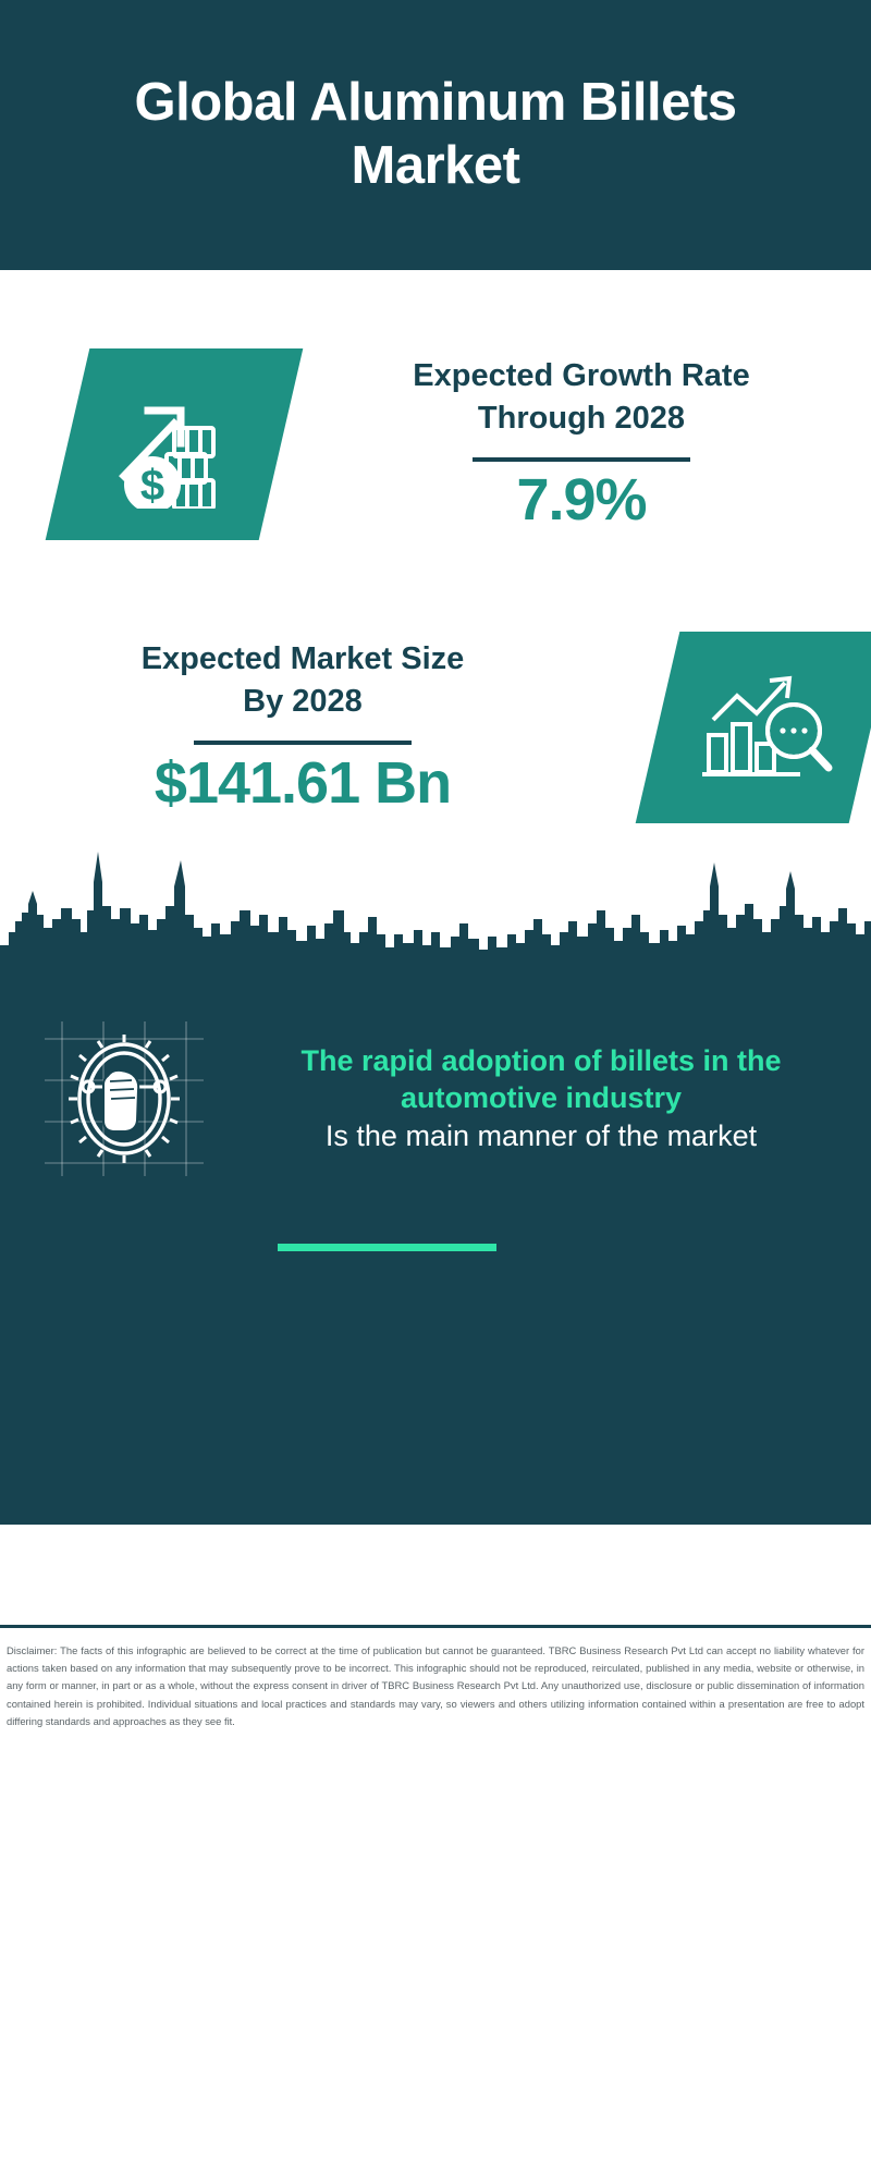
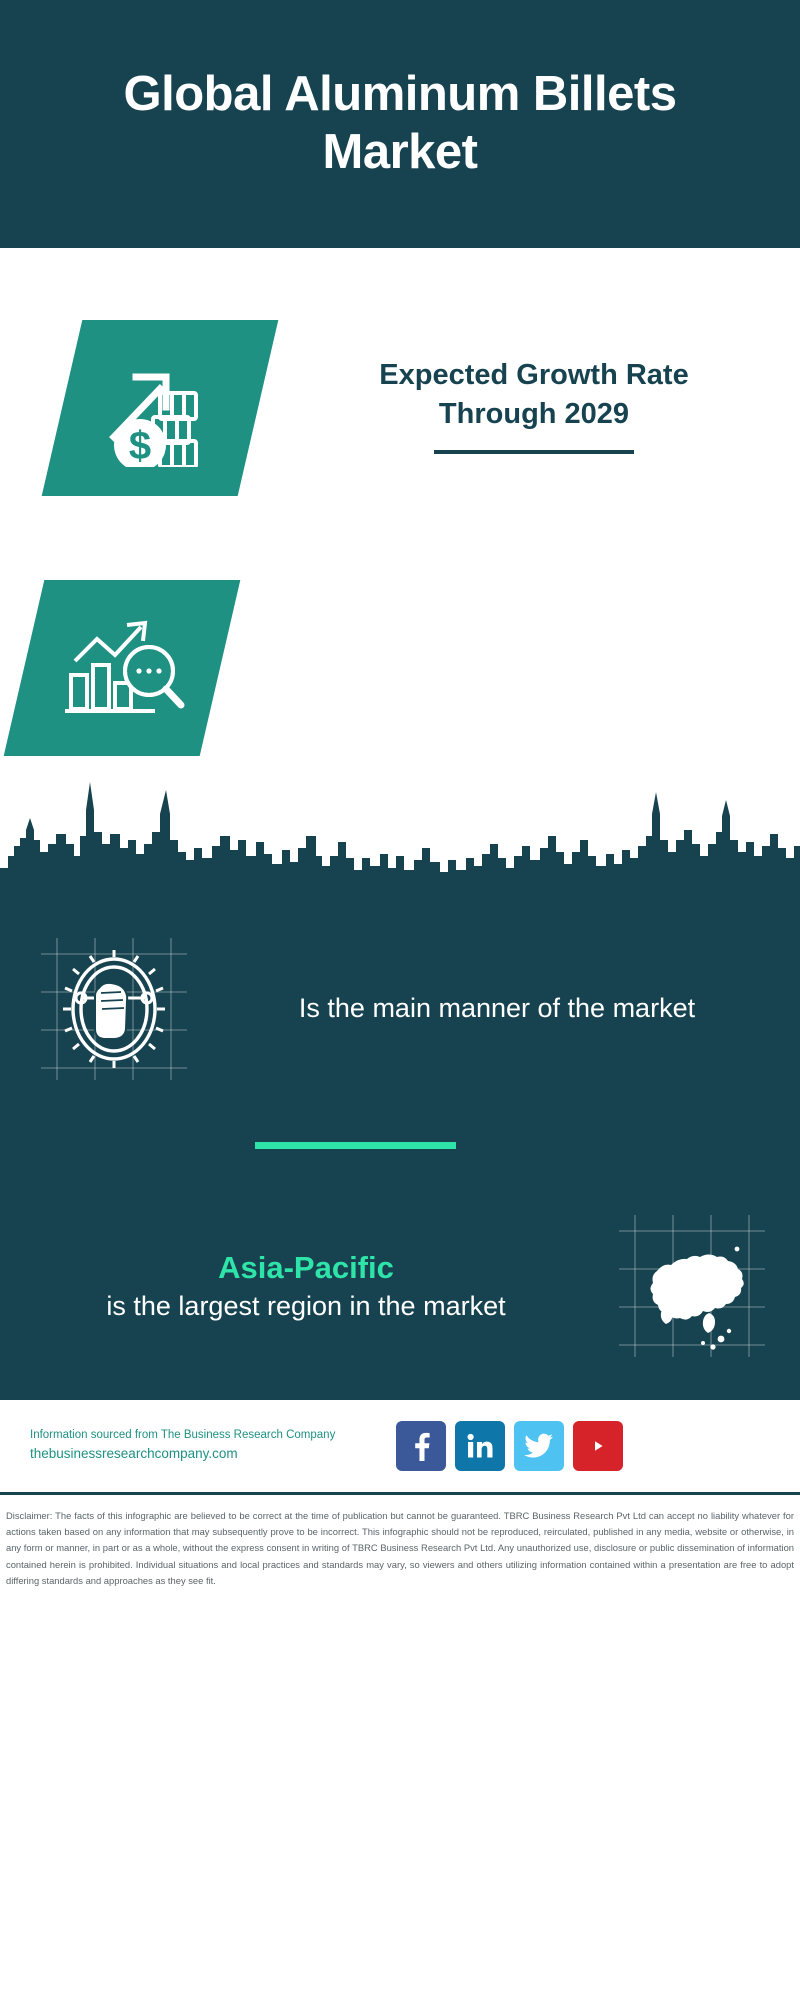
  Global Aluminum Billets Market
- Expected Growth Rate Through 2028
+ Expected Growth Rate Through 2029
- 7.9%
- Expected Market Size By 2028
- $141.61 Bn
- The rapid adoption of billets in the automotive industry
  Is the main manner of the market
+ Asia-Pacific
+ is the largest region in the market
+ Information sourced from The Business Research Company
+ thebusinessresearchcompany.com
- Disclaimer: The facts of this infographic are believed to be correct at the time of publication but cannot be guaranteed. TBRC Business Research Pvt Ltd can accept no liability whatever for actions taken based on any information that may subsequently prove to be incorrect. This infographic should not be reproduced, reirculated, published in any media, website or otherwise, in any form or manner, in part or as a whole, without the express consent in driver of TBRC Business Research Pvt Ltd. Any unauthorized use, disclosure or public dissemination of information contained herein is prohibited. Individual situations and local practices and standards may vary, so viewers and others utilizing information contained within a presentation are free to adopt differing standards and approaches as they see fit.
+ Disclaimer: The facts of this infographic are believed to be correct at the time of publication but cannot be guaranteed. TBRC Business Research Pvt Ltd can accept no liability whatever for actions taken based on any information that may subsequently prove to be incorrect. This infographic should not be reproduced, reirculated, published in any media, website or otherwise, in any form or manner, in part or as a whole, without the express consent in writing of TBRC Business Research Pvt Ltd. Any unauthorized use, disclosure or public dissemination of information contained herein is prohibited. Individual situations and local practices and standards may vary, so viewers and others utilizing information contained within a presentation are free to adopt differing standards and approaches as they see fit.
